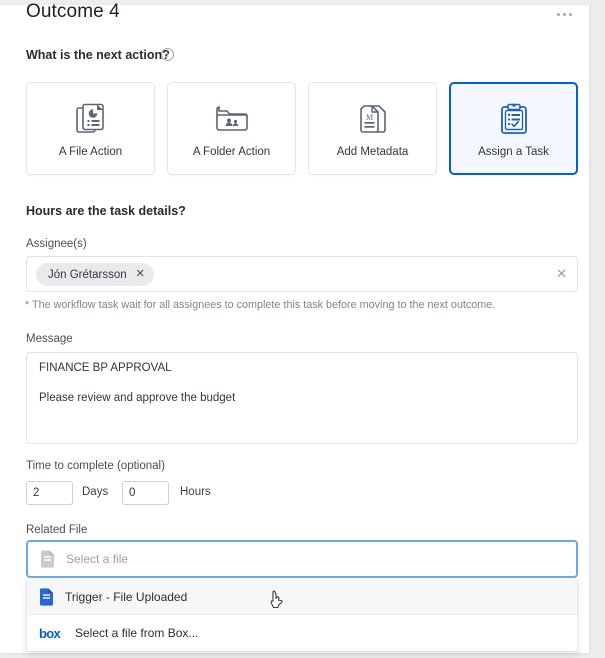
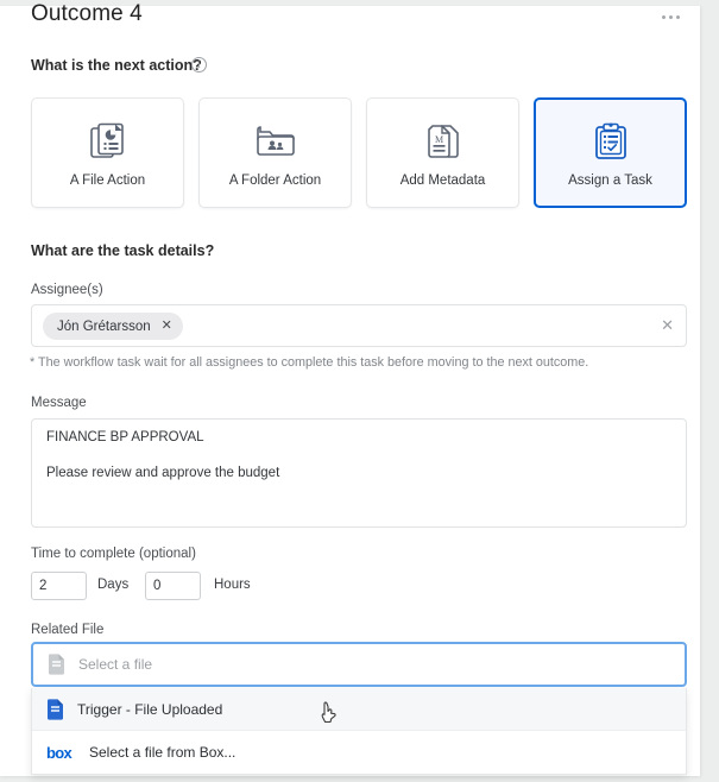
  Outcome 4
  What is the next action?
  i
  A File Action
  A Folder Action
  M
  Add Metadata
  Assign a Task
- Hours are the task details?
+ What are the task details?
  Assignee(s)
  Jón Grétarsson
  ✕
  ✕
  * The workflow task wait for all assignees to complete this task before moving to the next outcome.
  Message
  FINANCE BP APPROVAL
  Please review and approve the budget
  Time to complete (optional)
  2
  Days
  0
  Hours
  Related File
  Select a file
  Trigger - File Uploaded
  box
  Select a file from Box...
